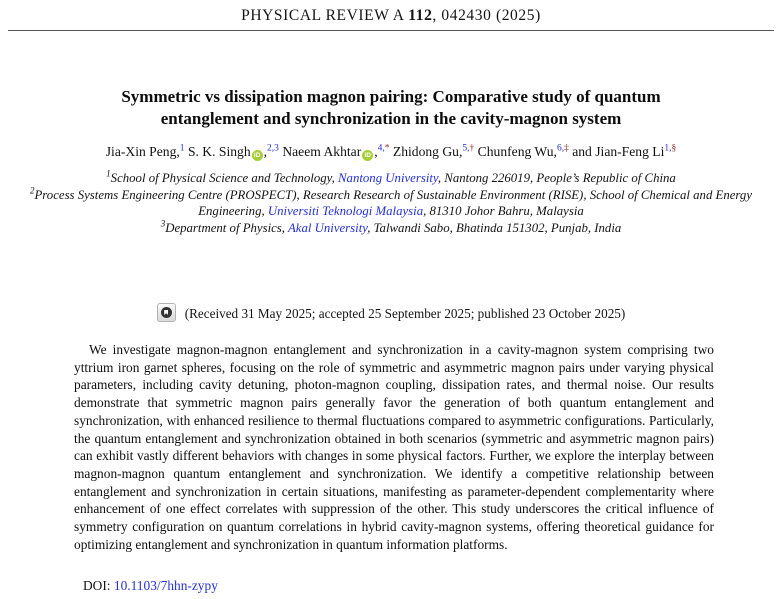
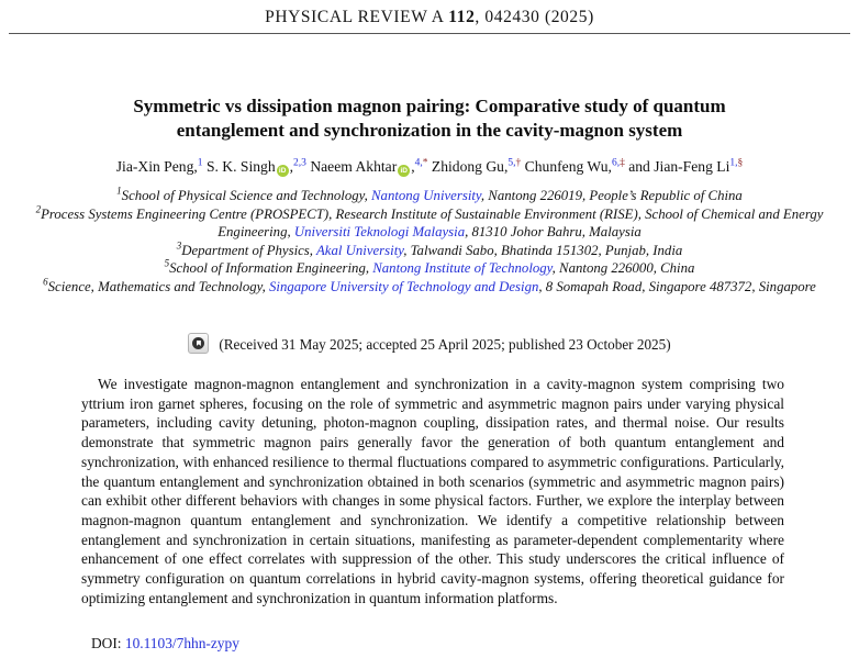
  PHYSICAL REVIEW A 112, 042430 (2025)
  Symmetric vs dissipation magnon pairing: Comparative study of quantum entanglement and synchronization in the cavity-magnon system
  Jia-Xin Peng,1 S. K. Singh ,2,3 Naeem Akhtar ,4,* Zhidong Gu,5,† Chunfeng Wu,6,‡ and Jian-Feng Li1,§
  1School of Physical Science and Technology, Nantong University, Nantong 226019, People’s Republic of China
- 2Process Systems Engineering Centre (PROSPECT), Research Research of Sustainable Environment (RISE), School of Chemical and Energy Engineering, Universiti Teknologi Malaysia, 81310 Johor Bahru, Malaysia
+ 2Process Systems Engineering Centre (PROSPECT), Research Institute of Sustainable Environment (RISE), School of Chemical and Energy Engineering, Universiti Teknologi Malaysia, 81310 Johor Bahru, Malaysia
  3Department of Physics, Akal University, Talwandi Sabo, Bhatinda 151302, Punjab, India
+ 5School of Information Engineering, Nantong Institute of Technology, Nantong 226000, China
+ 6Science, Mathematics and Technology, Singapore University of Technology and Design, 8 Somapah Road, Singapore 487372, Singapore
- (Received 31 May 2025; accepted 25 September 2025; published 23 October 2025)
+ (Received 31 May 2025; accepted 25 April 2025; published 23 October 2025)
- We investigate magnon-magnon entanglement and synchronization in a cavity-magnon system comprising two yttrium iron garnet spheres, focusing on the role of symmetric and asymmetric magnon pairs under varying physical parameters, including cavity detuning, photon-magnon coupling, dissipation rates, and thermal noise. Our results demonstrate that symmetric magnon pairs generally favor the generation of both quantum entanglement and synchronization, with enhanced resilience to thermal fluctuations compared to asymmetric configurations. Particularly, the quantum entanglement and synchronization obtained in both scenarios (symmetric and asymmetric magnon pairs) can exhibit vastly different behaviors with changes in some physical factors. Further, we explore the interplay between magnon-magnon quantum entanglement and synchronization. We identify a competitive relationship between entanglement and synchronization in certain situations, manifesting as parameter-dependent complementarity where enhancement of one effect correlates with suppression of the other. This study underscores the critical influence of symmetry configuration on quantum correlations in hybrid cavity-magnon systems, offering theoretical guidance for optimizing entanglement and synchronization in quantum information platforms.
+ We investigate magnon-magnon entanglement and synchronization in a cavity-magnon system comprising two yttrium iron garnet spheres, focusing on the role of symmetric and asymmetric magnon pairs under varying physical parameters, including cavity detuning, photon-magnon coupling, dissipation rates, and thermal noise. Our results demonstrate that symmetric magnon pairs generally favor the generation of both quantum entanglement and synchronization, with enhanced resilience to thermal fluctuations compared to asymmetric configurations. Particularly, the quantum entanglement and synchronization obtained in both scenarios (symmetric and asymmetric magnon pairs) can exhibit other different behaviors with changes in some physical factors. Further, we explore the interplay between magnon-magnon quantum entanglement and synchronization. We identify a competitive relationship between entanglement and synchronization in certain situations, manifesting as parameter-dependent complementarity where enhancement of one effect correlates with suppression of the other. This study underscores the critical influence of symmetry configuration on quantum correlations in hybrid cavity-magnon systems, offering theoretical guidance for optimizing entanglement and synchronization in quantum information platforms.
  DOI: 10.1103/7hhn-zypy
